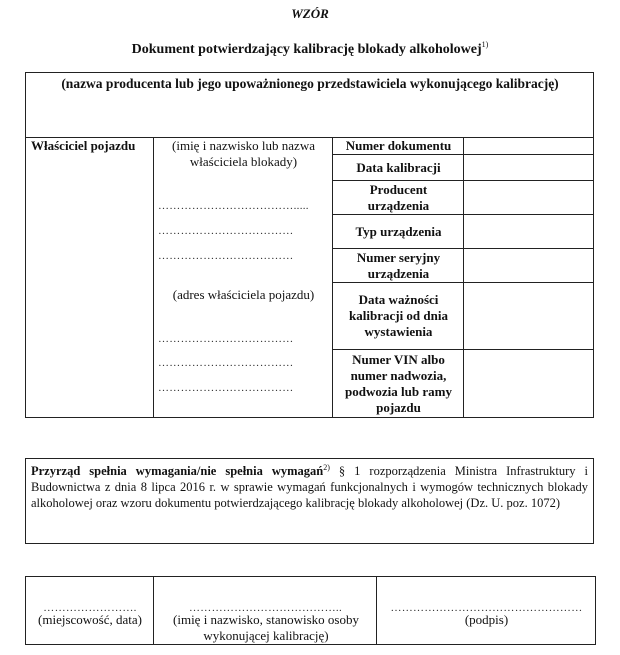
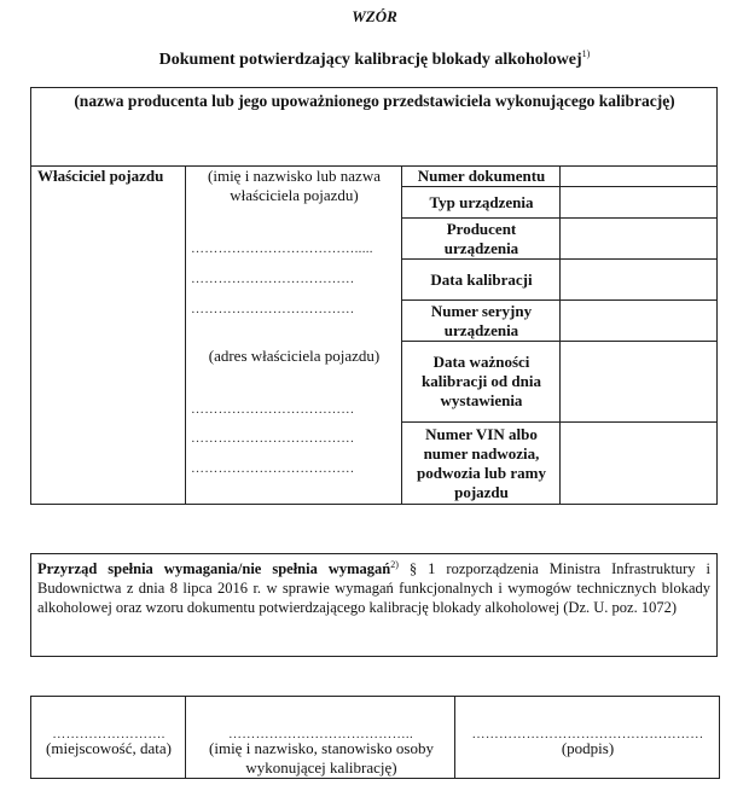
  WZÓR
  Dokument potwierdzający kalibrację blokady alkoholowej1)
  (nazwa producenta lub jego upoważnionego przedstawiciela wykonującego kalibrację)
  Właściciel pojazdu
- (imię i nazwisko lub nazwa właściciela blokady)
+ (imię i nazwisko lub nazwa właściciela pojazdu)
  ……………………………….....
  ………………………………
  ………………………………
  (adres właściciela pojazdu)
  ………………………………
  ………………………………
  ………………………………
  Numer dokumentu
- Data kalibracji
+ Typ urządzenia
  Producent urządzenia
- Typ urządzenia
+ Data kalibracji
  Numer seryjny urządzenia
  Data ważności kalibracji od dnia wystawienia
  Numer VIN albo numer nadwozia, podwozia lub ramy pojazdu
  Przyrząd spełnia wymagania/nie spełnia wymagań2) § 1 rozporządzenia Ministra Infrastruktury i Budownictwa z dnia 8 lipca 2016 r. w sprawie wymagań funkcjonalnych i wymogów technicznych blokady alkoholowej oraz wzoru dokumentu potwierdzającego kalibrację blokady alkoholowej (Dz. U. poz. 1072)
  …………………….
  (miejscowość, data)
  …………………………………..
  (imię i nazwisko, stanowisko osoby wykonującej kalibrację)
  ……………………………………………
  (podpis)
